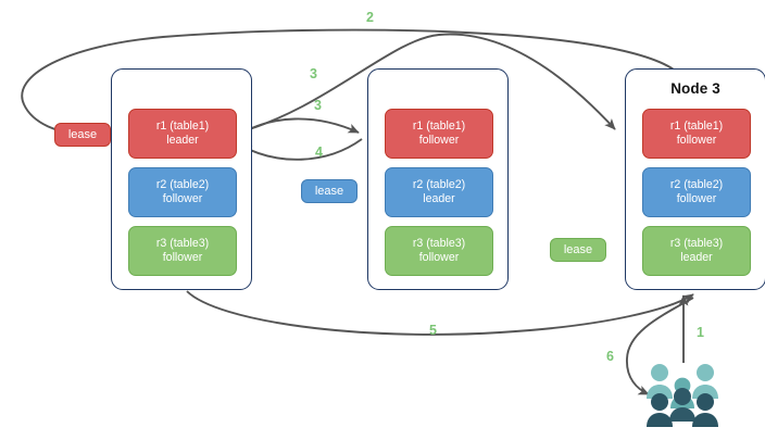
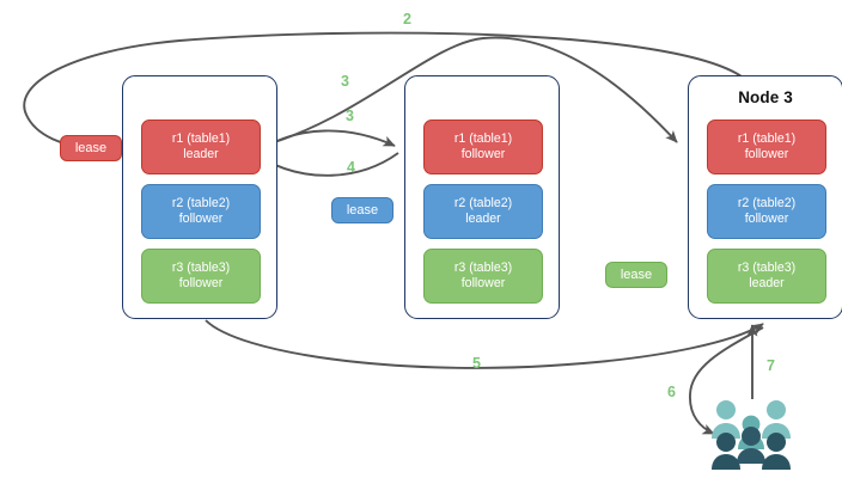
  r1 (table1)
  leader
  r2 (table2)
  follower
  r3 (table3)
  follower
  r1 (table1)
  follower
  r2 (table2)
  leader
  r3 (table3)
  follower
  Node 3
  r1 (table1)
  follower
  r2 (table2)
  follower
  r3 (table3)
  leader
  lease
  lease
  lease
  2
  3
  3
  4
  5
- 1
+ 7
  6
